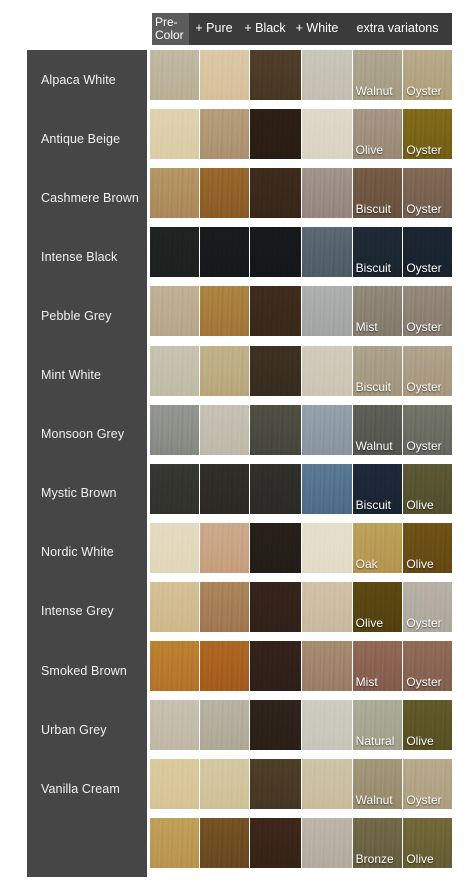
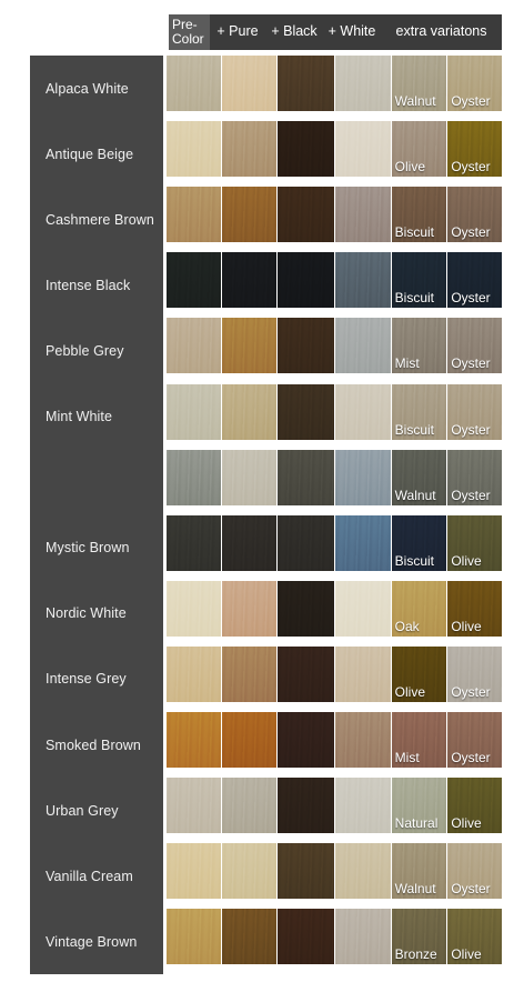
  Pre-
  Color
  + Pure
  + Black
  + White
  extra variatons
  Alpaca White
  Antique Beige
  Cashmere Brown
  Intense Black
  Pebble Grey
  Mint White
- Monsoon Grey
  Mystic Brown
  Nordic White
  Intense Grey
  Smoked Brown
  Urban Grey
  Vanilla Cream
+ Vintage Brown
  Walnut
  Oyster
  Olive
  Oyster
  Biscuit
  Oyster
  Biscuit
  Oyster
  Mist
  Oyster
  Biscuit
  Oyster
  Walnut
  Oyster
  Biscuit
  Olive
  Oak
  Olive
  Olive
  Oyster
  Mist
  Oyster
  Natural
  Olive
  Walnut
  Oyster
  Bronze
  Olive
